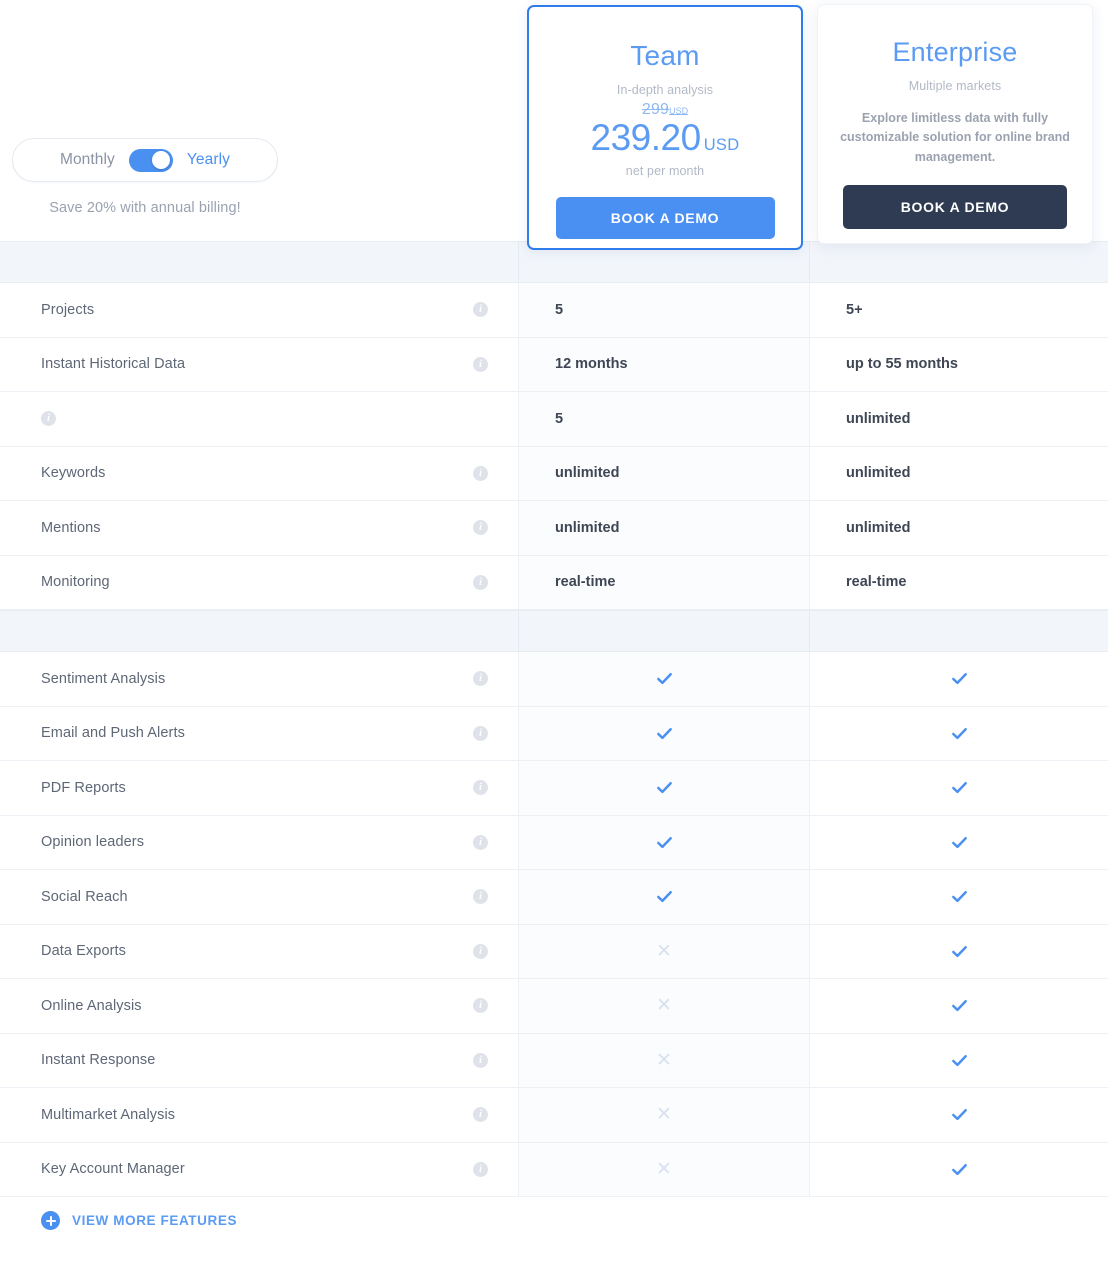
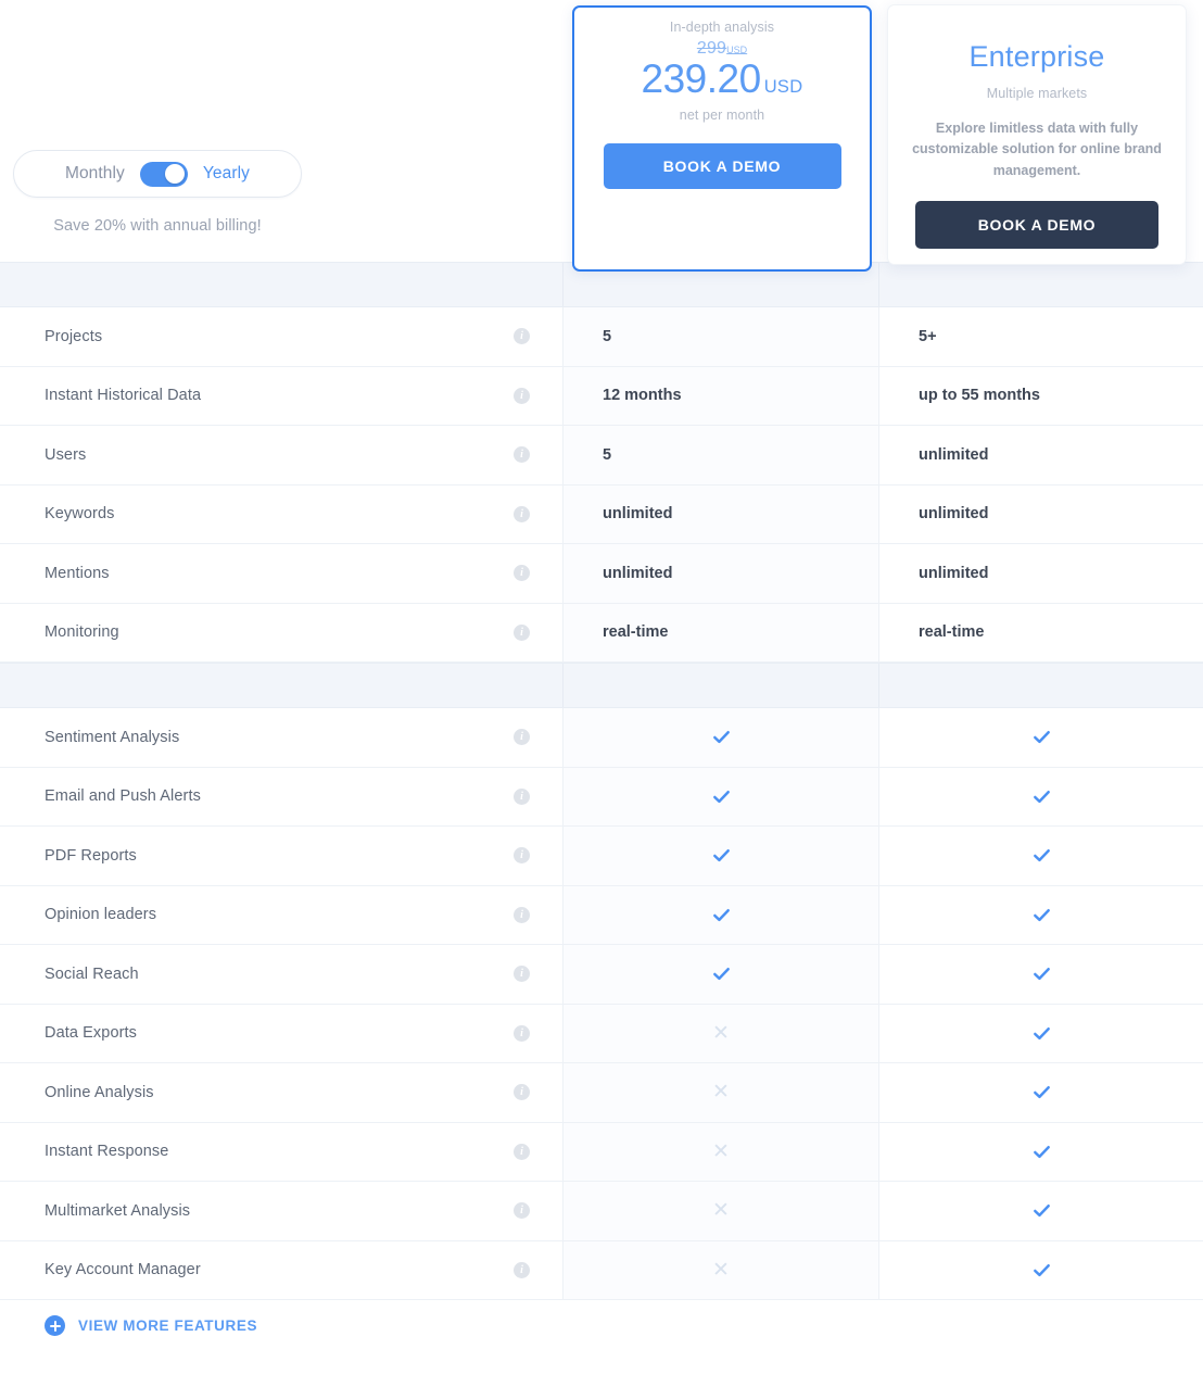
  Monthly
  Yearly
  Save 20% with annual billing!
- Team
  In-depth analysis
  299USD
  239.20 USD
  net per month
  BOOK A DEMO
  Enterprise
  Multiple markets
  Explore limitless data with fully customizable solution for online brand management.
  BOOK A DEMO
  Projects
  i
  5
  5+
  Instant Historical Data
  i
  12 months
  up to 55 months
+ Users
  i
  5
  unlimited
  Keywords
  i
  unlimited
  unlimited
  Mentions
  i
  unlimited
  unlimited
  Monitoring
  i
  real-time
  real-time
  Sentiment Analysis
  i
  Email and Push Alerts
  i
  PDF Reports
  i
  Opinion leaders
  i
  Social Reach
  i
  Data Exports
  i
  ✕
  Online Analysis
  i
  ✕
  Instant Response
  i
  ✕
  Multimarket Analysis
  i
  ✕
  Key Account Manager
  i
  ✕
  VIEW MORE FEATURES
